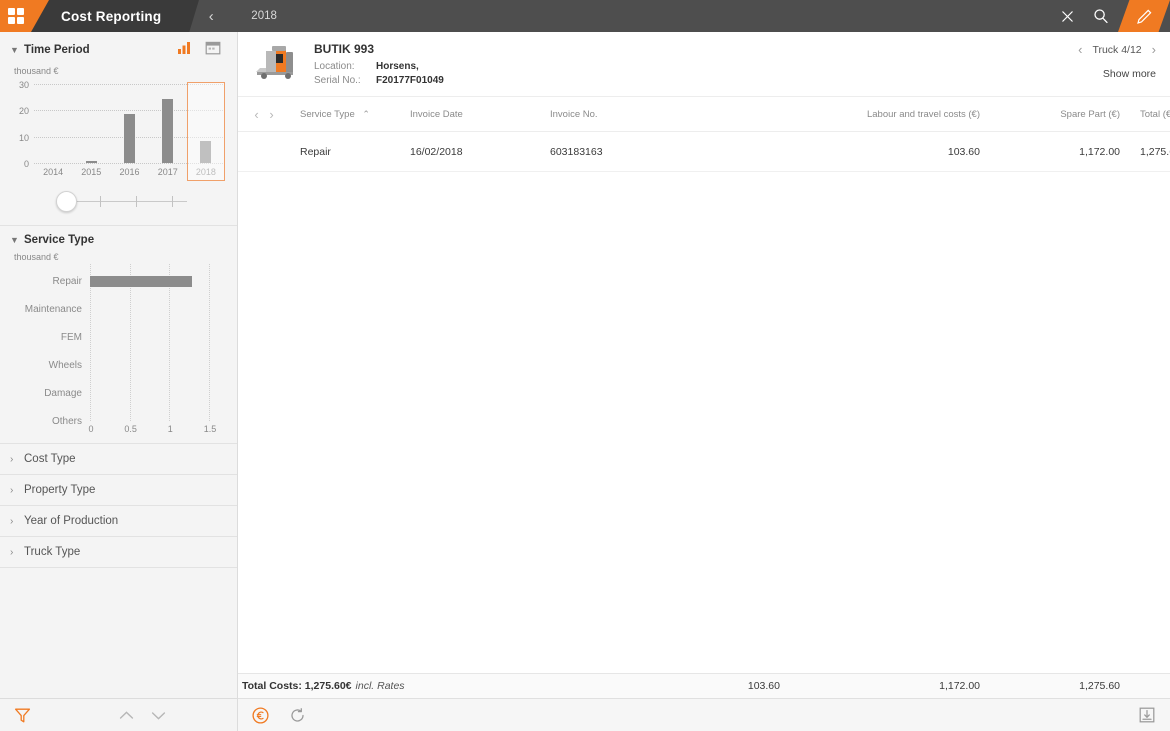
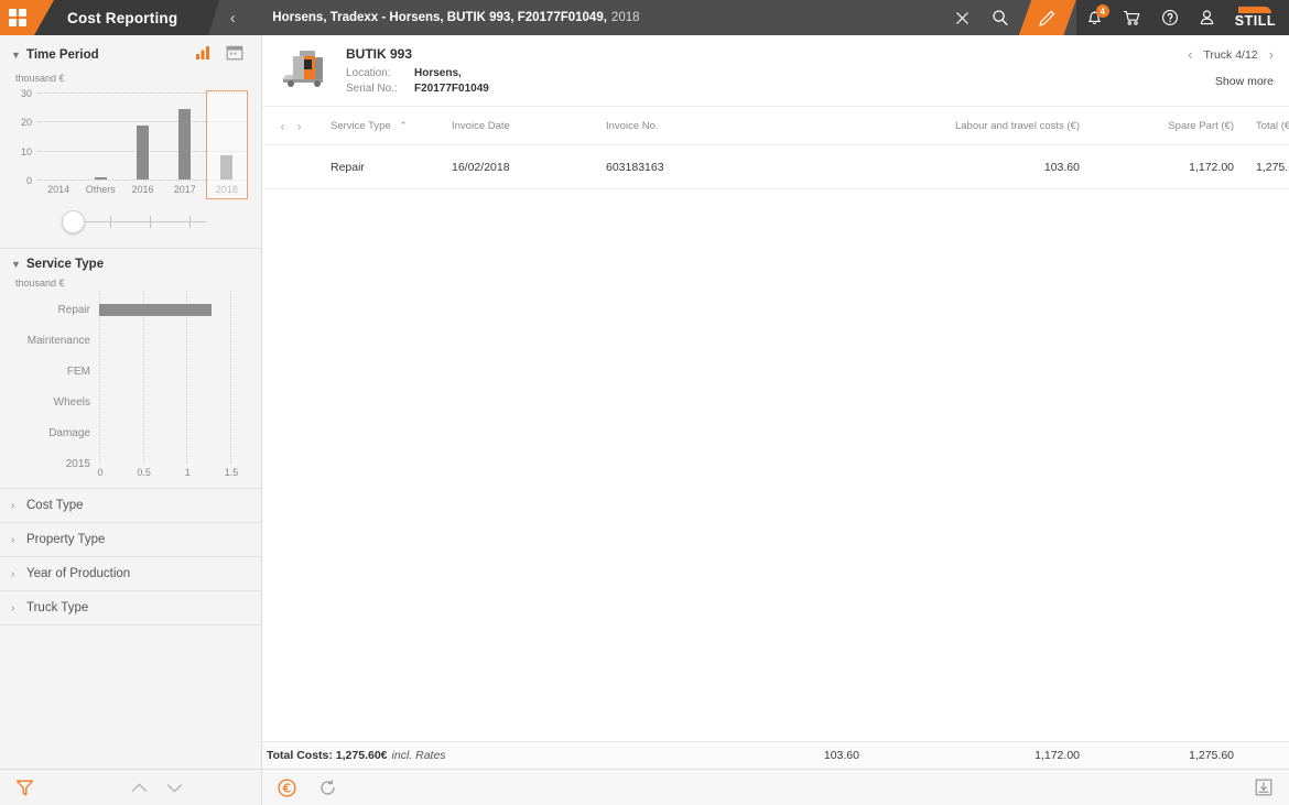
  Cost Reporting
  ‹
+ Horsens, Tradexx - Horsens, BUTIK 993, F20177F01049,
  2018
+ 4
+ STILL
  ▼
  Time Period
  thousand €
  30
  20
  10
  0
  2014
- 2015
+ Others
  2016
  2017
  2018
  ▼
  Service Type
  thousand €
  0
  0.5
  1
  1.5
  Repair
  Maintenance
  FEM
  Wheels
  Damage
- Others
+ 2015
  ›
  Cost Type
  ›
  Property Type
  ›
  Year of Production
  ›
  Truck Type
  BUTIK 993
  Location:
  Horsens,
  Serial No.:
  F20177F01049
  ‹
  Truck 4/12
  ›
  Show more
  ‹ ›	Service Type ⌃	Invoice Date	Invoice No.	Labour and travel costs (€)	Spare Part (€)	Total (€
  	Repair	16/02/2018	603183163	103.60	1,172.00	1,275.
  Total Costs: 1,275.60€ incl. Rates
  103.60
  1,172.00
  1,275.60
